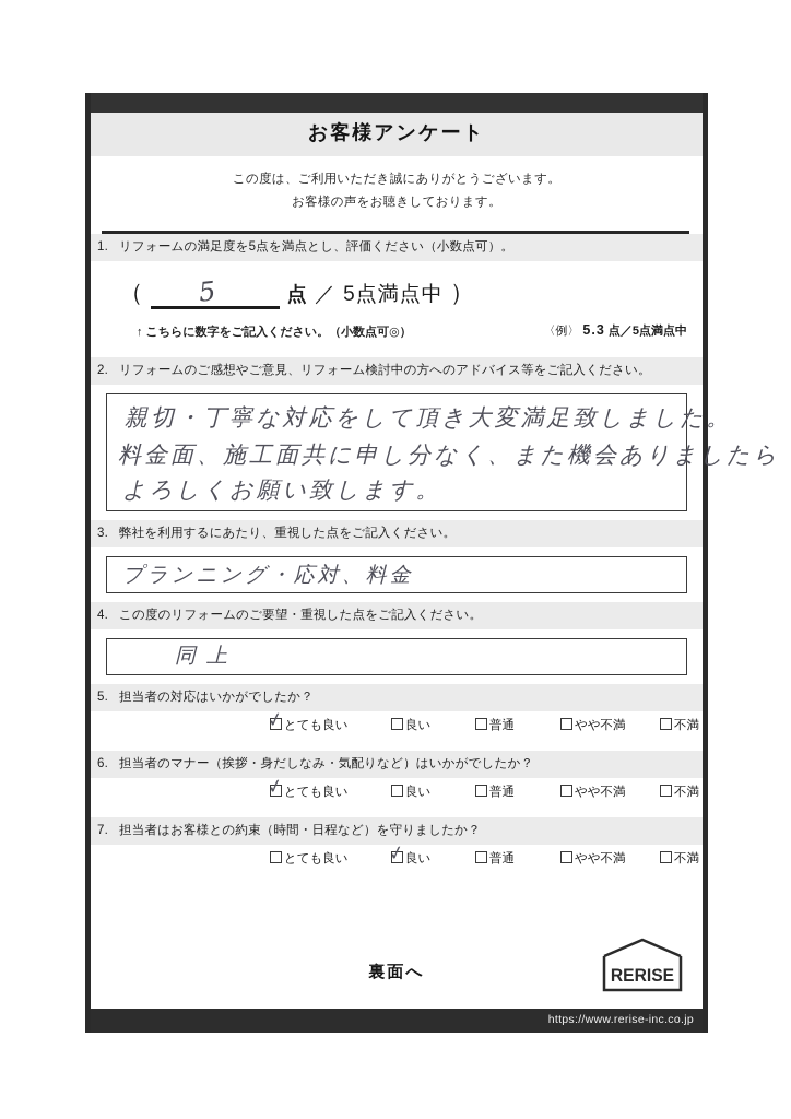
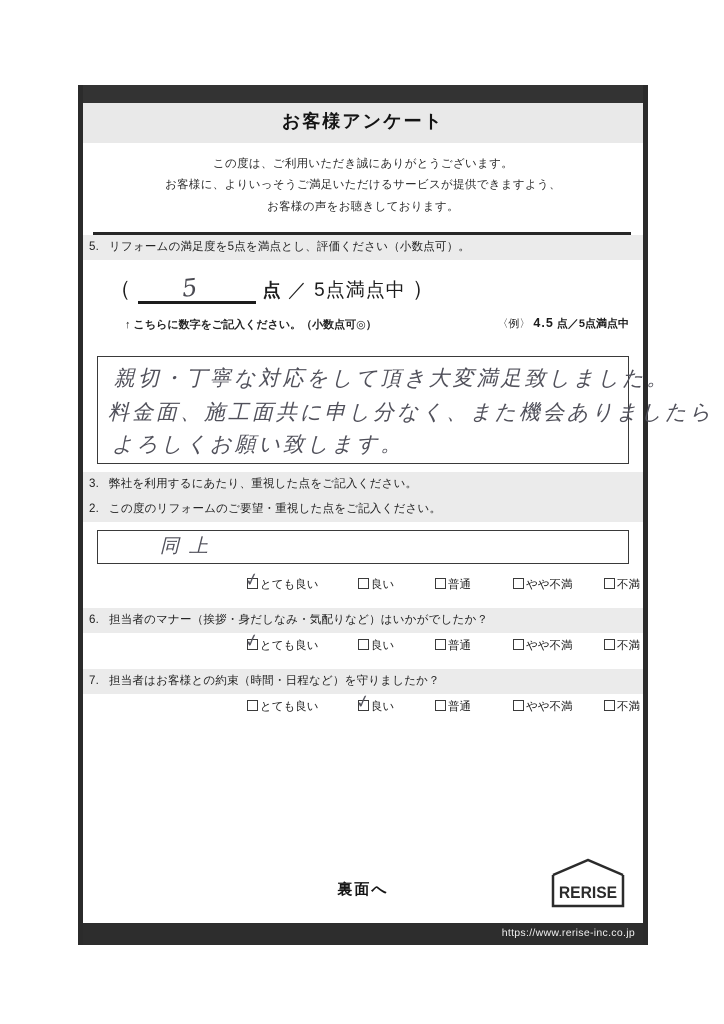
  お客様アンケート
  この度は、ご利用いただき誠にありがとうございます。
+ お客様に、よりいっそうご満足いただけるサービスが提供できますよう、
  お客様の声をお聴きしております。
- 1. リフォームの満足度を5点を満点とし、評価ください（小数点可）。
+ 5. リフォームの満足度を5点を満点とし、評価ください（小数点可）。
  （
  点 ／ 5点満点中 ）
  ↑ こちらに数字をご記入ください。（小数点可◎）
- 〈例〉 5.3 点／5点満点中
+ 〈例〉 4.5 点／5点満点中
- 2. リフォームのご感想やご意見、リフォーム検討中の方へのアドバイス等をご記入ください。
  親切・丁寧な対応をして頂き大変満足致しました。
  料金面、施工面共に申し分なく、また機会ありましたら
  よろしくお願い致します。
  3. 弊社を利用するにあたり、重視した点をご記入ください。
- プランニング・応対、料金
- 4. この度のリフォームのご要望・重視した点をご記入ください。
+ 2. この度のリフォームのご要望・重視した点をご記入ください。
  同上
- 5. 担当者の対応はいかがでしたか？
  とても良い
  良い
  普通
  やや不満
  不満
  6. 担当者のマナー（挨拶・身だしなみ・気配りなど）はいかがでしたか？
  とても良い
  良い
  普通
  やや不満
  不満
  7. 担当者はお客様との約束（時間・日程など）を守りましたか？
  とても良い
  良い
  普通
  やや不満
  不満
  裏面へ
  RERISE
  https://www.rerise-inc.co.jp
